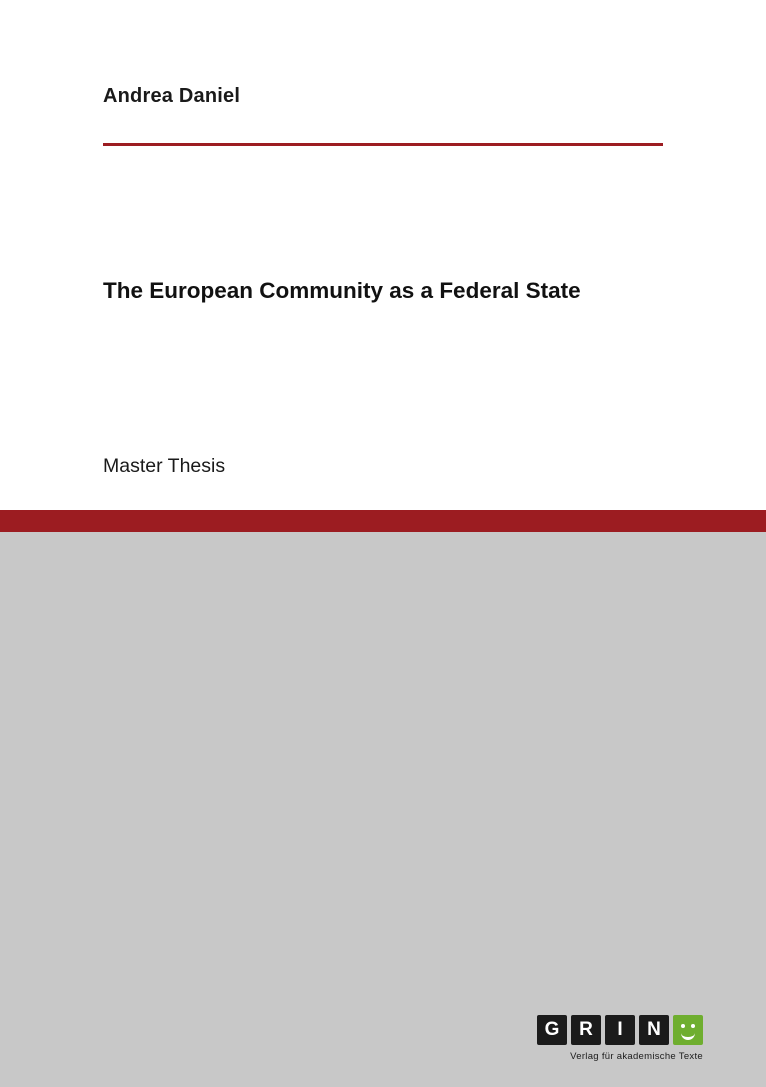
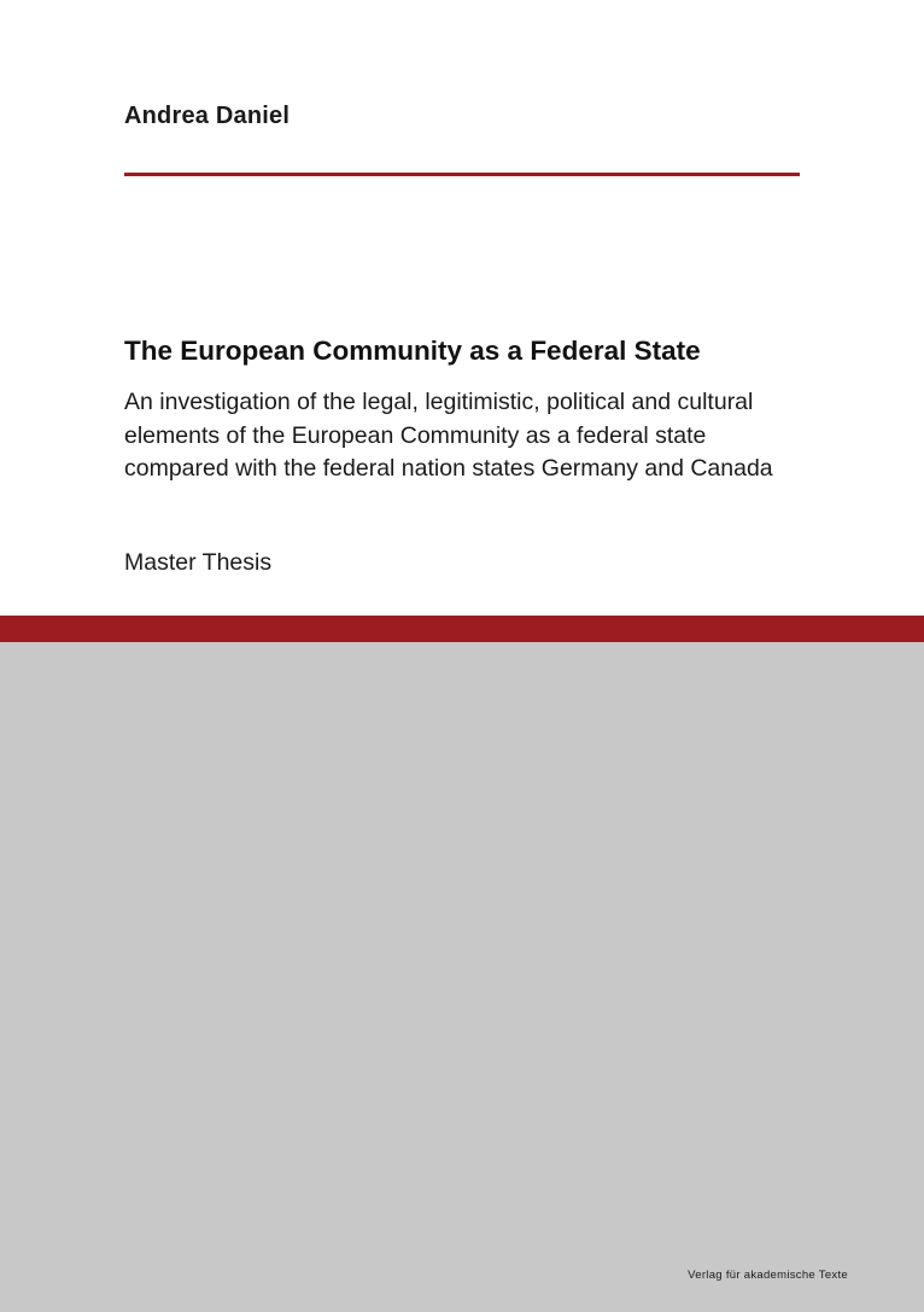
  Andrea Daniel
  The European Community as a Federal State
+ An investigation of the legal, legitimistic, political and cultural elements of the European Community as a federal state compared with the federal nation states Germany and Canada
  Master Thesis
- G
- R
- I
- N
  Verlag für akademische Texte
